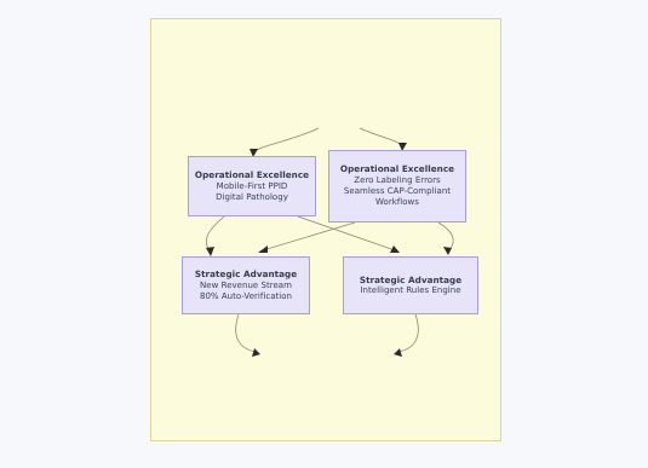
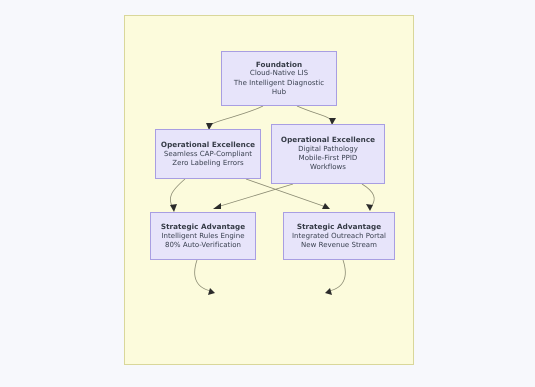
+ Foundation
+ Cloud-Native LIS
+ The Intelligent Diagnostic
+ Hub
  Operational Excellence
- Mobile-First PPID
+ Seamless CAP-Compliant
- Digital Pathology
+ Zero Labeling Errors
  Operational Excellence
- Zero Labeling Errors
+ Digital Pathology
- Seamless CAP-Compliant
+ Mobile-First PPID
  Workflows
  Strategic Advantage
- New Revenue Stream
+ Intelligent Rules Engine
  80% Auto-Verification
  Strategic Advantage
+ Integrated Outreach Portal
- Intelligent Rules Engine
+ New Revenue Stream
